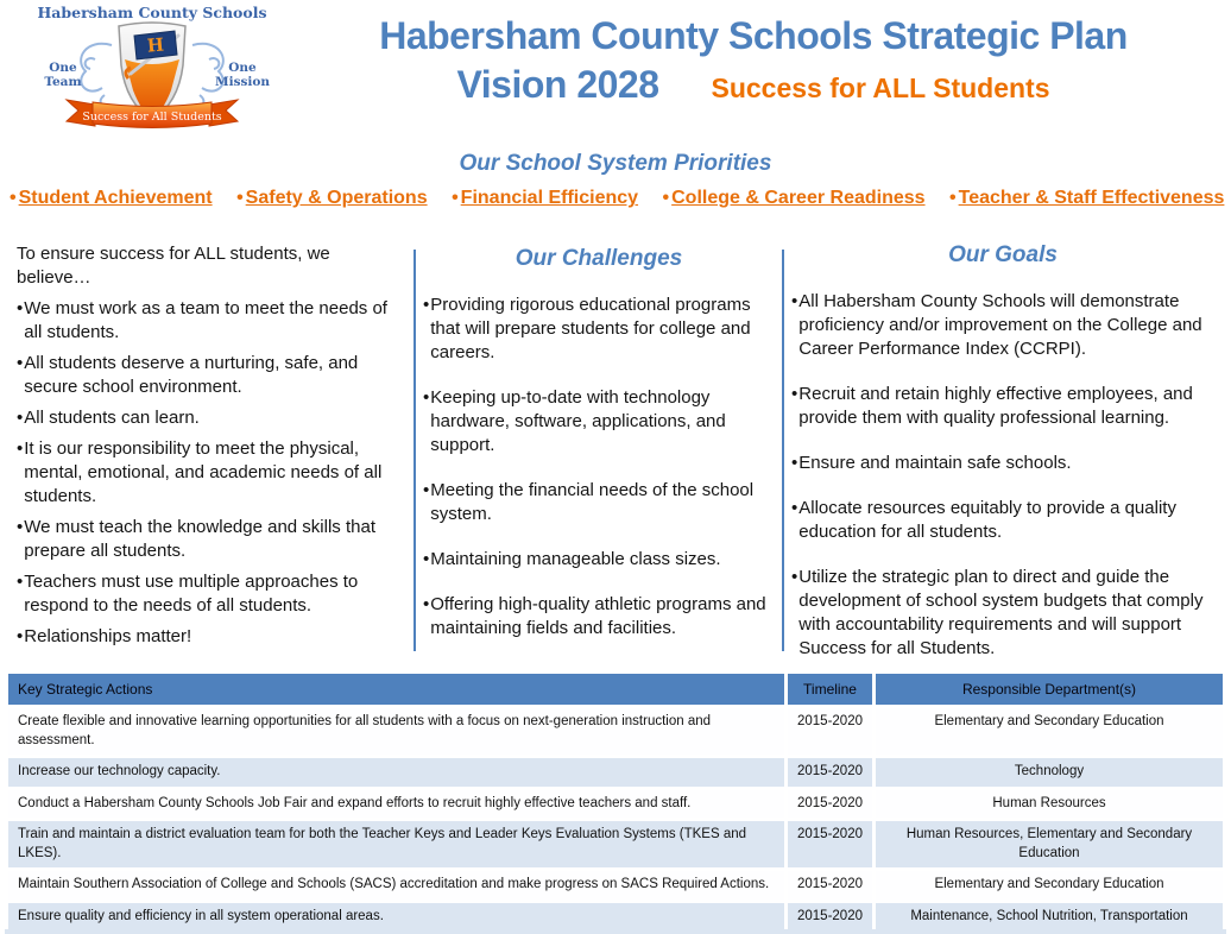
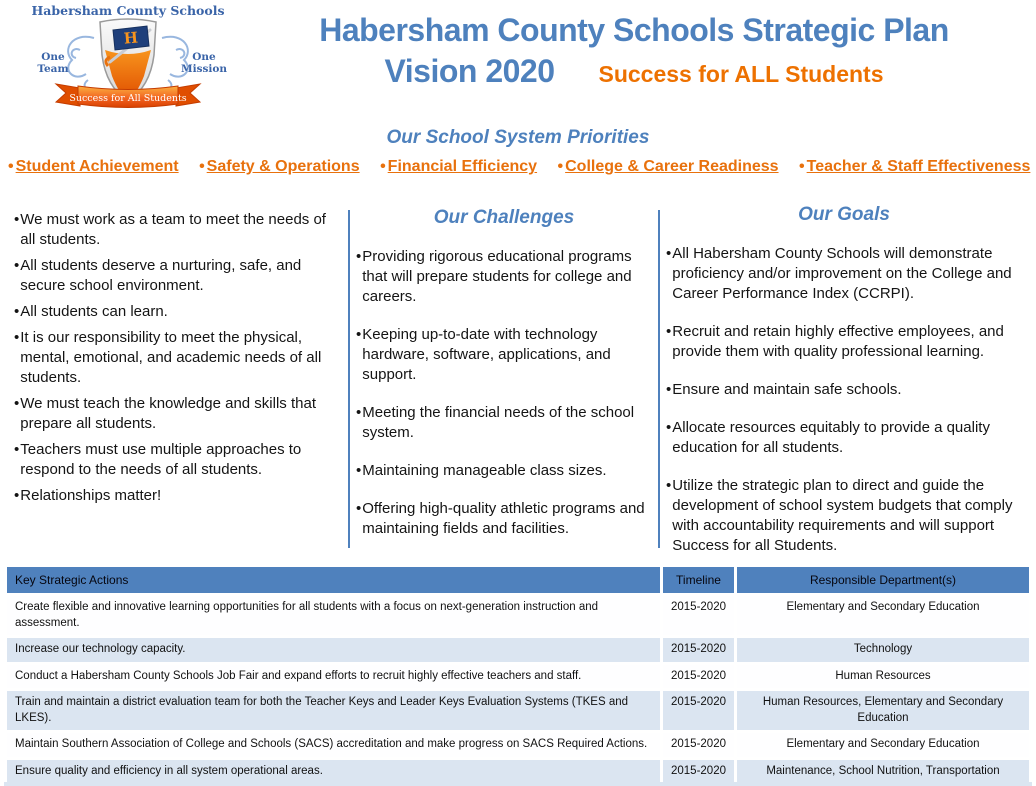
  Habersham County Schools
  One
  Team
  One
  Mission
  Success for All Students
  Habersham County Schools Strategic Plan
- Vision 2028 Success for ALL Students
+ Vision 2020 Success for ALL Students
  Our School System Priorities
  •Student Achievement •Safety & Operations •Financial Efficiency •College & Career Readiness •Teacher & Staff Effectiveness
- To ensure success for ALL students, we believe…
  •
  We must work as a team to meet the needs of all students.
  •
  All students deserve a nurturing, safe, and secure school environment.
  •
  All students can learn.
  •
  It is our responsibility to meet the physical, mental, emotional, and academic needs of all students.
  •
  We must teach the knowledge and skills that prepare all students.
  •
  Teachers must use multiple approaches to respond to the needs of all students.
  •
  Relationships matter!
  Our Challenges
  •
  Providing rigorous educational programs that will prepare students for college and careers.
  •
  Keeping up-to-date with technology hardware, software, applications, and support.
  •
  Meeting the financial needs of the school system.
  •
  Maintaining manageable class sizes.
  •
  Offering high-quality athletic programs and maintaining fields and facilities.
  Our Goals
  •
  All Habersham County Schools will demonstrate proficiency and/or improvement on the College and Career Performance Index (CCRPI).
  •
  Recruit and retain highly effective employees, and provide them with quality professional learning.
  •
  Ensure and maintain safe schools.
  •
  Allocate resources equitably to provide a quality education for all students.
  •
  Utilize the strategic plan to direct and guide the development of school system budgets that comply with accountability requirements and will support Success for all Students.
  Key Strategic Actions	Timeline	Responsible Department(s)
  Create flexible and innovative learning opportunities for all students with a focus on next-generation instruction and assessment.	2015-2020	Elementary and Secondary Education
  Increase our technology capacity.	2015-2020	Technology
  Conduct a Habersham County Schools Job Fair and expand efforts to recruit highly effective teachers and staff.	2015-2020	Human Resources
  Train and maintain a district evaluation team for both the Teacher Keys and Leader Keys Evaluation Systems (TKES and LKES).	2015-2020	Human Resources, Elementary and Secondary Education
  Maintain Southern Association of College and Schools (SACS) accreditation and make progress on SACS Required Actions.	2015-2020	Elementary and Secondary Education
  Ensure quality and efficiency in all system operational areas.	2015-2020	Maintenance, School Nutrition, Transportation
